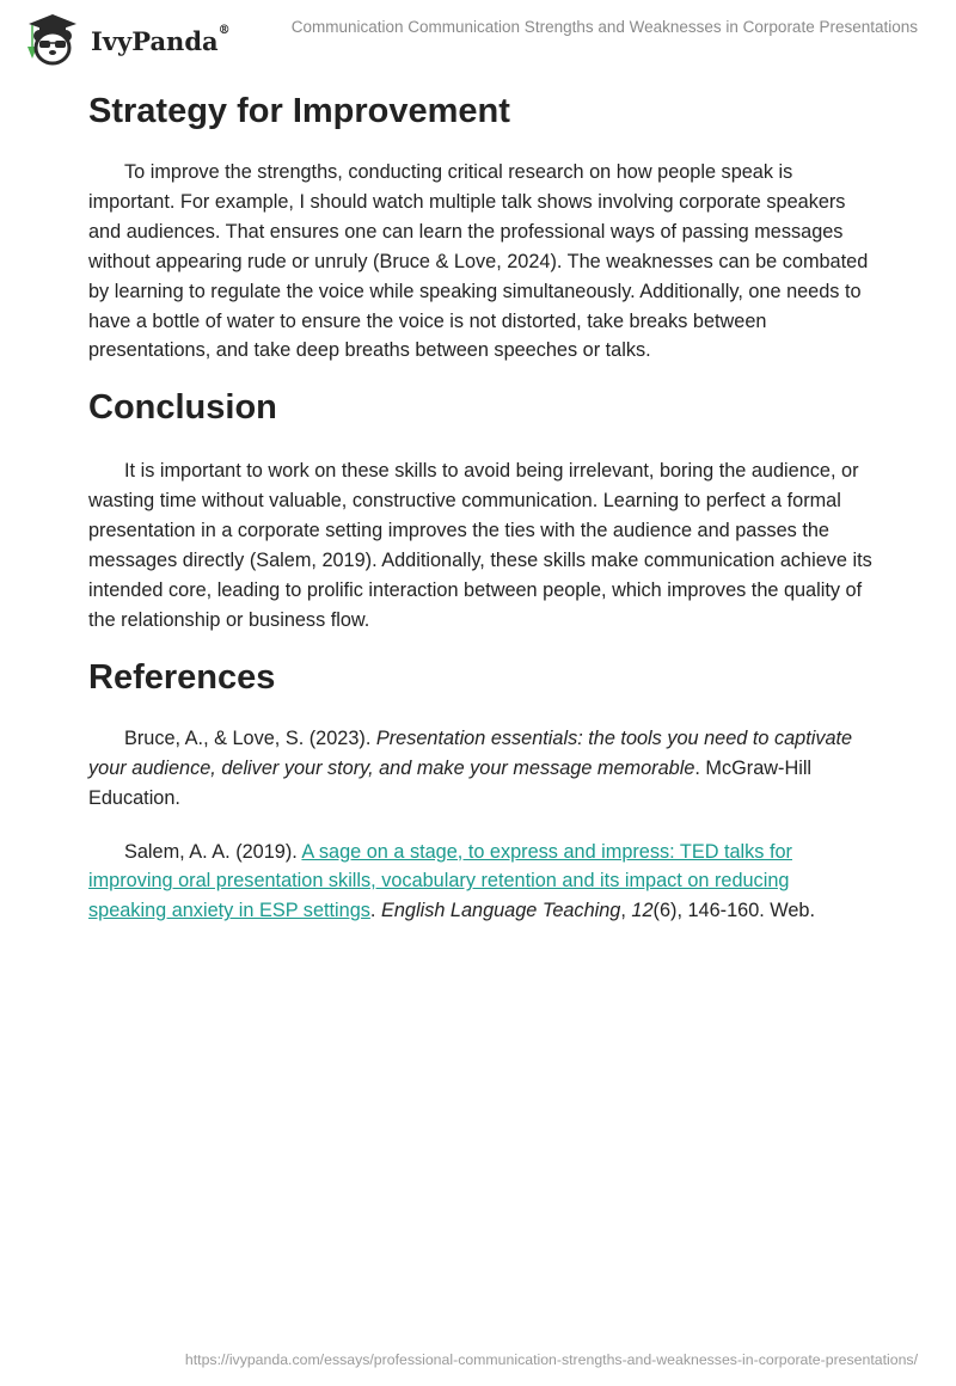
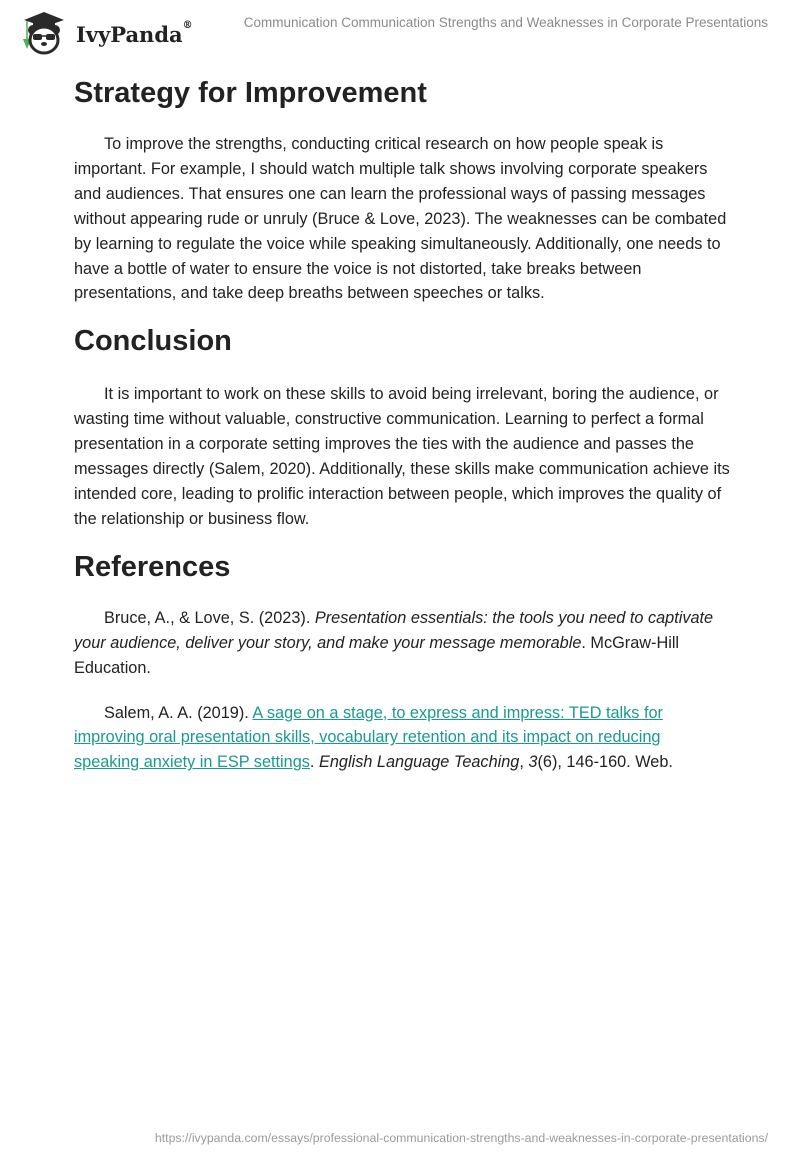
  IvyPanda®
  Communication Communication Strengths and Weaknesses in Corporate Presentations
  Strategy for Improvement
- To improve the strengths, conducting critical research on how people speak is important. For example, I should watch multiple talk shows involving corporate speakers and audiences. That ensures one can learn the professional ways of passing messages without appearing rude or unruly (Bruce & Love, 2024). The weaknesses can be combated by learning to regulate the voice while speaking simultaneously. Additionally, one needs to have a bottle of water to ensure the voice is not distorted, take breaks between presentations, and take deep breaths between speeches or talks.
+ To improve the strengths, conducting critical research on how people speak is important. For example, I should watch multiple talk shows involving corporate speakers and audiences. That ensures one can learn the professional ways of passing messages without appearing rude or unruly (Bruce & Love, 2023). The weaknesses can be combated by learning to regulate the voice while speaking simultaneously. Additionally, one needs to have a bottle of water to ensure the voice is not distorted, take breaks between presentations, and take deep breaths between speeches or talks.
  Conclusion
- It is important to work on these skills to avoid being irrelevant, boring the audience, or wasting time without valuable, constructive communication. Learning to perfect a formal presentation in a corporate setting improves the ties with the audience and passes the messages directly (Salem, 2019). Additionally, these skills make communication achieve its intended core, leading to prolific interaction between people, which improves the quality of the relationship or business flow.
+ It is important to work on these skills to avoid being irrelevant, boring the audience, or wasting time without valuable, constructive communication. Learning to perfect a formal presentation in a corporate setting improves the ties with the audience and passes the messages directly (Salem, 2020). Additionally, these skills make communication achieve its intended core, leading to prolific interaction between people, which improves the quality of the relationship or business flow.
  References
  Bruce, A., & Love, S. (2023). Presentation essentials: the tools you need to captivate your audience, deliver your story, and make your message memorable. McGraw-Hill Education.
- Salem, A. A. (2019). A sage on a stage, to express and impress: TED talks for improving oral presentation skills, vocabulary retention and its impact on reducing speaking anxiety in ESP settings. English Language Teaching, 12(6), 146-160. Web.
+ Salem, A. A. (2019). A sage on a stage, to express and impress: TED talks for improving oral presentation skills, vocabulary retention and its impact on reducing speaking anxiety in ESP settings. English Language Teaching, 3(6), 146-160. Web.
  https://ivypanda.com/essays/professional-communication-strengths-and-weaknesses-in-corporate-presentations/
